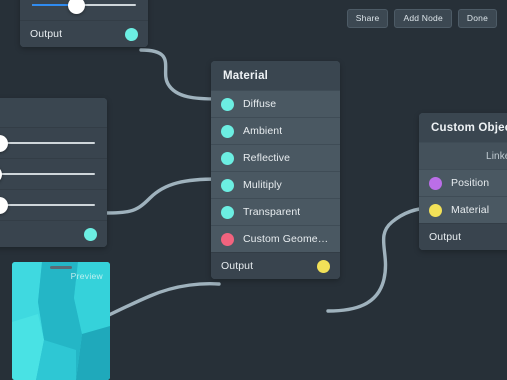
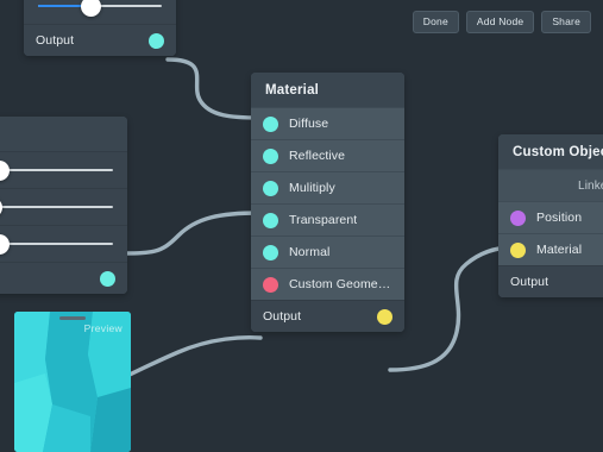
- Share
+ Done
  Add Node
- Done
+ Share
  Output
  Material
  Diffuse
- Ambient
  Reflective
  Mulitiply
  Transparent
+ Normal
  Custom Geometry
  Output
  Custom Obje
  Position
  Material
  Output
  Preview
